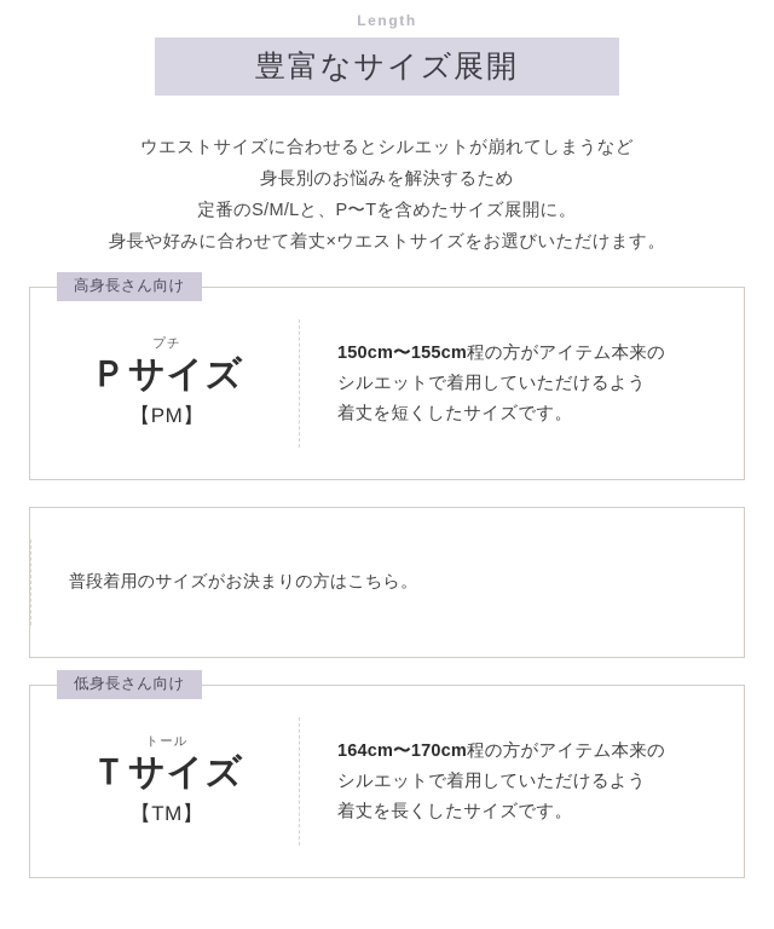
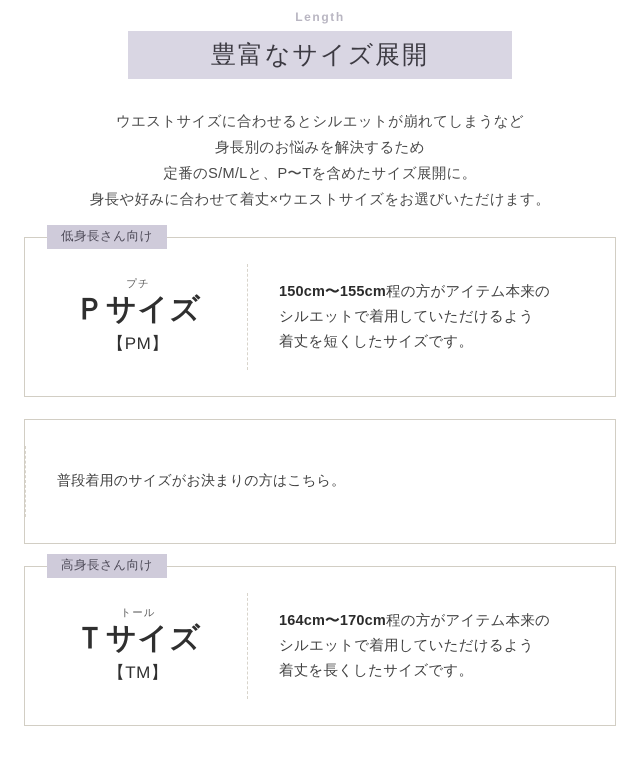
  Length
  豊富なサイズ展開
  ウエストサイズに合わせるとシルエットが崩れてしまうなど
  身長別のお悩みを解決するため
  定番のS/M/Lと、P〜Tを含めたサイズ展開に。
  身長や好みに合わせて着丈×ウエストサイズをお選びいただけます。
- 高身長さん向け
+ 低身長さん向け
  プチ
  Ｐサイズ
  【PM】
  150cm〜155cm程の方がアイテム本来の
  シルエットで着用していただけるよう
  着丈を短くしたサイズです。
  普段着用のサイズがお決まりの方はこちら。
- 低身長さん向け
+ 高身長さん向け
  トール
  Ｔサイズ
  【TM】
  164cm〜170cm程の方がアイテム本来の
  シルエットで着用していただけるよう
  着丈を長くしたサイズです。
